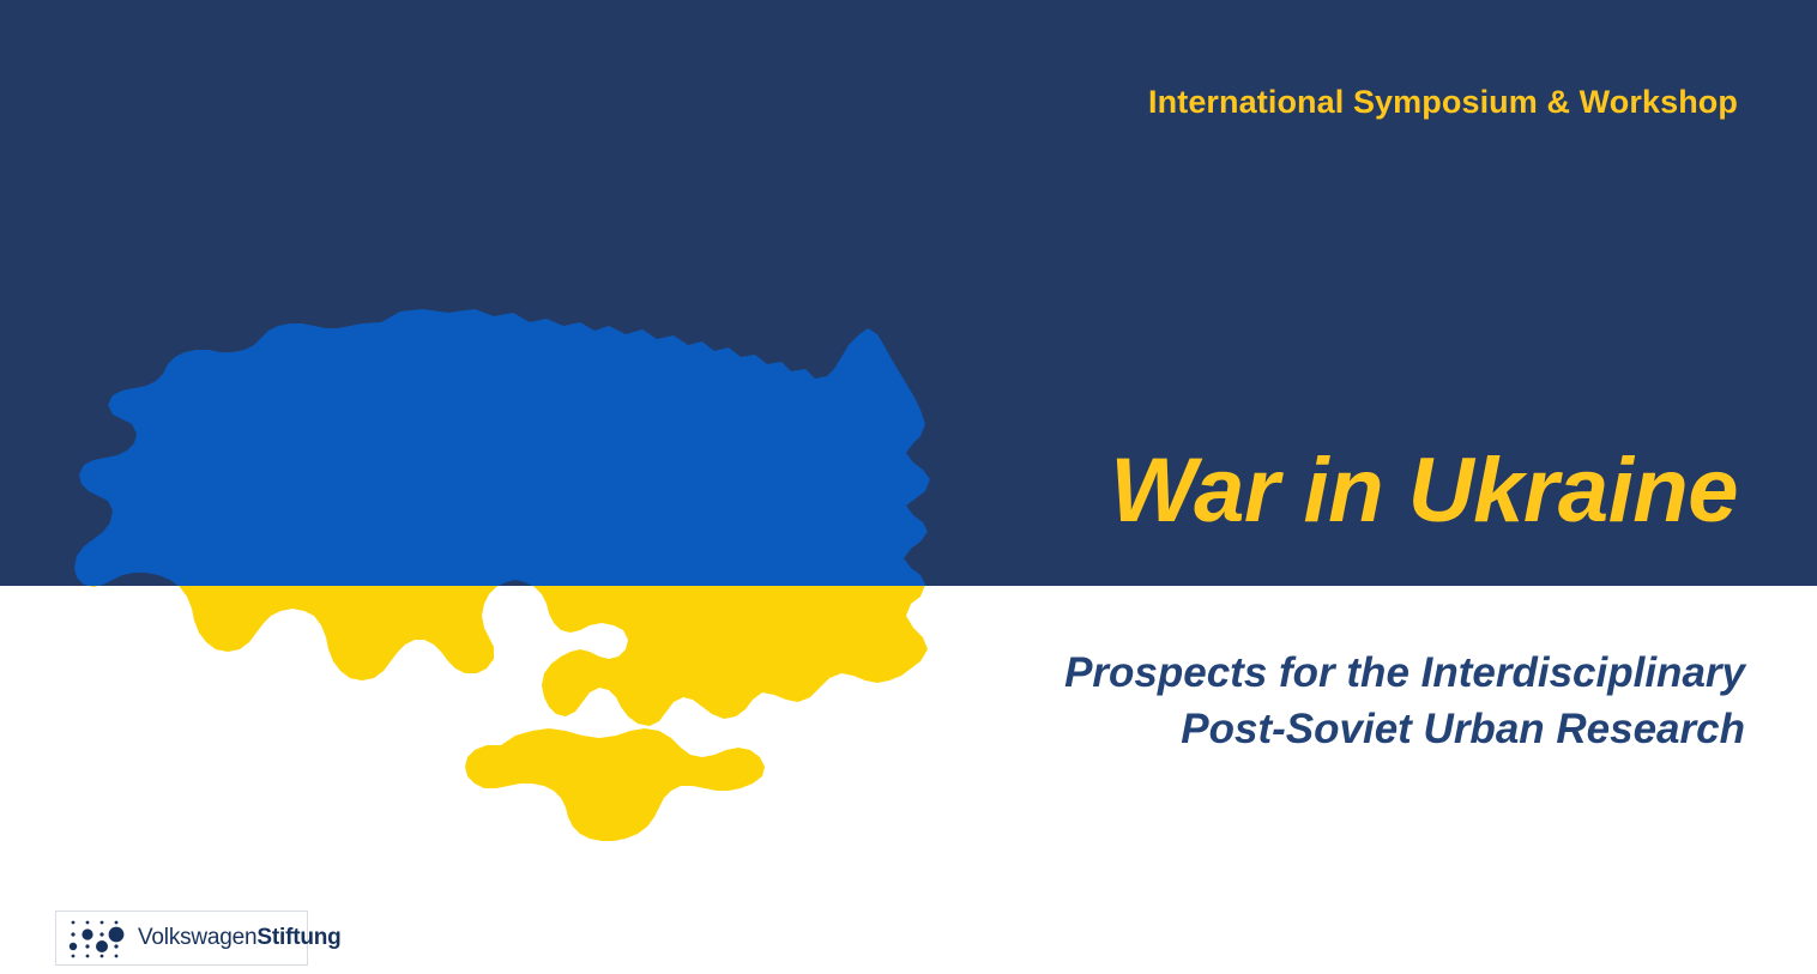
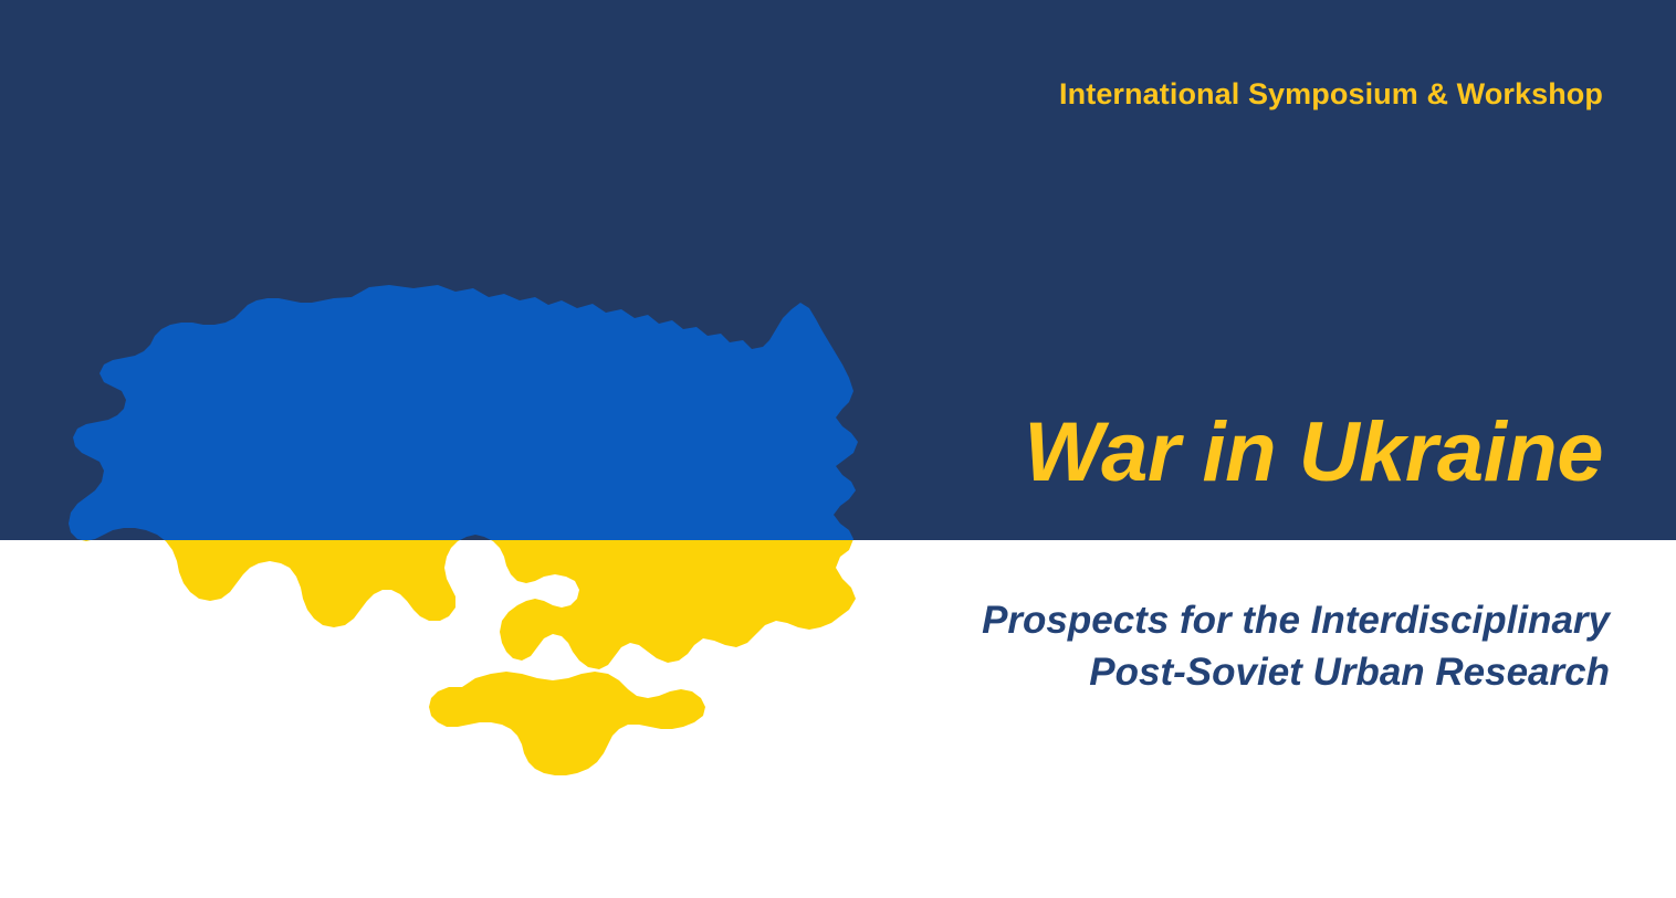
  International Symposium & Workshop
  War in Ukraine
  Prospects for the Interdisciplinary
  Post-Soviet Urban Research
- VolkswagenStiftung
